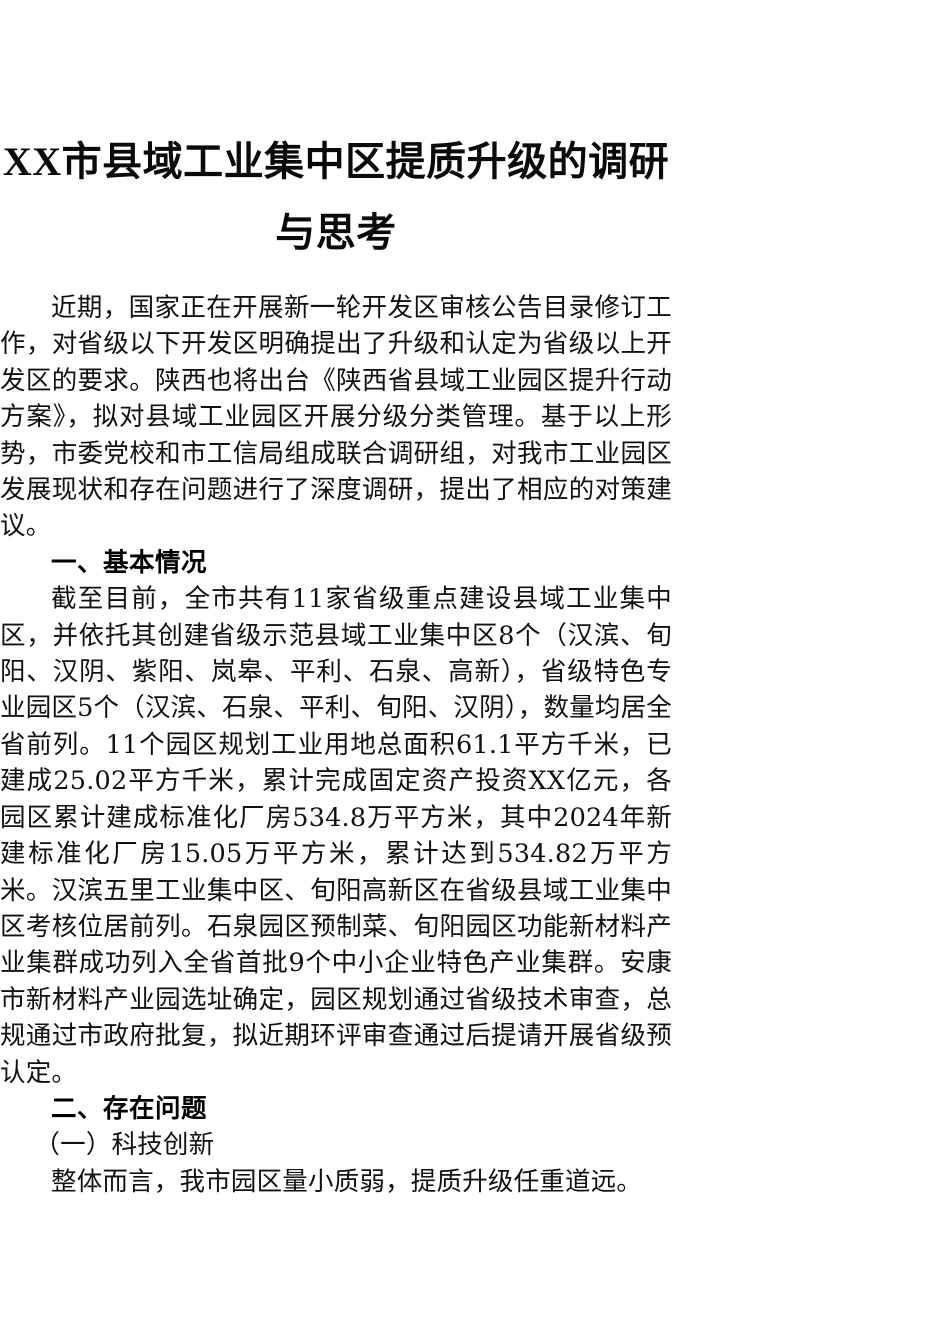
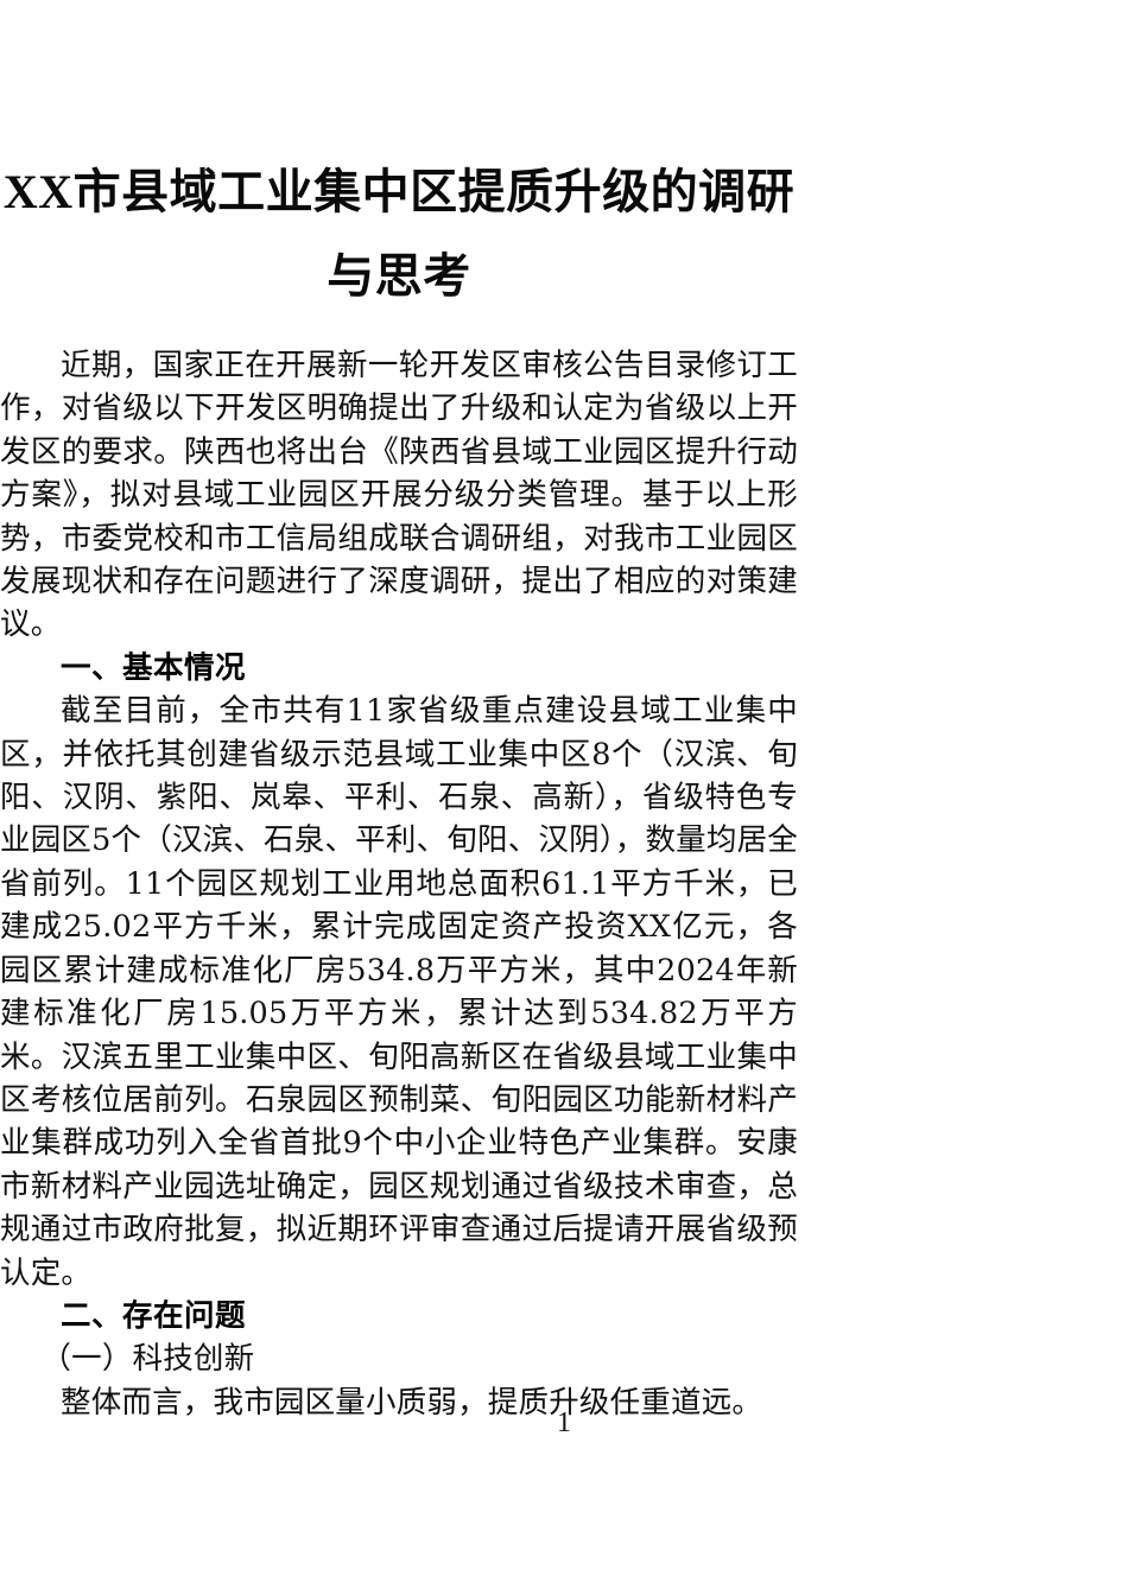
  XX市县域工业集中区提质升级的调研与思考
  近期，国家正在开展新一轮开发区审核公告目录修订工作，对省级以下开发区明确提出了升级和认定为省级以上开发区的要求。陕西也将出台《陕西省县域工业园区提升行动方案》，拟对县域工业园区开展分级分类管理。基于以上形势，市委党校和市工信局组成联合调研组，对我市工业园区发展现状和存在问题进行了深度调研，提出了相应的对策建议。
  一、基本情况
  截至目前，全市共有11家省级重点建设县域工业集中区，并依托其创建省级示范县域工业集中区8个（汉滨、旬阳、汉阴、紫阳、岚皋、平利、石泉、高新），省级特色专业园区5个（汉滨、石泉、平利、旬阳、汉阴），数量均居全省前列。11个园区规划工业用地总面积61.1平方千米，已建成25.02平方千米，累计完成固定资产投资XX亿元，各园区累计建成标准化厂房534.8万平方米，其中2024年新建标准化厂房15.05万平方米，累计达到534.82万平方米。汉滨五里工业集中区、旬阳高新区在省级县域工业集中区考核位居前列。石泉园区预制菜、旬阳园区功能新材料产业集群成功列入全省首批9个中小企业特色产业集群。安康市新材料产业园选址确定，园区规划通过省级技术审查，总规通过市政府批复，拟近期环评审查通过后提请开展省级预认定。
  二、存在问题
  （一）科技创新
  整体而言，我市园区量小质弱，提质升级任重道远。
+ 1
